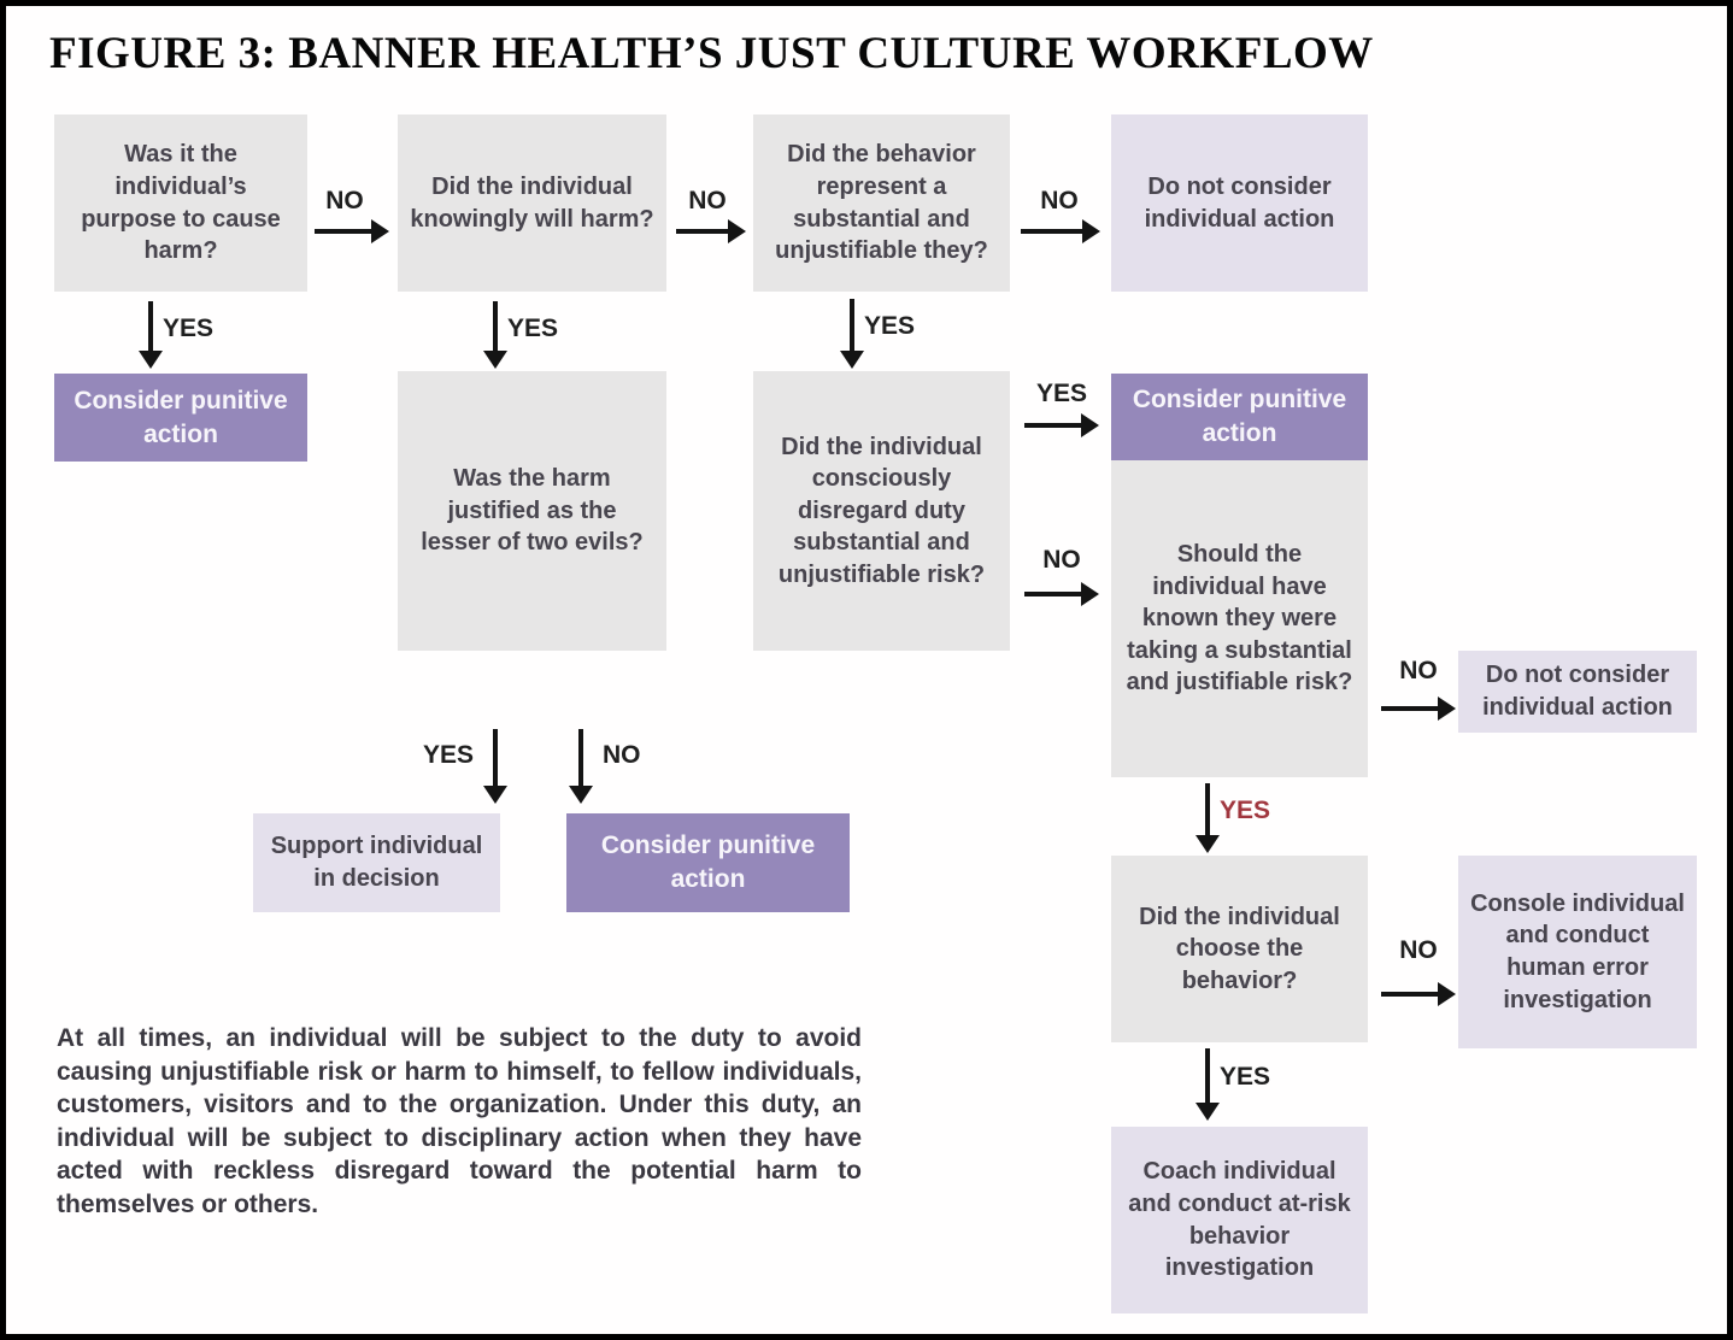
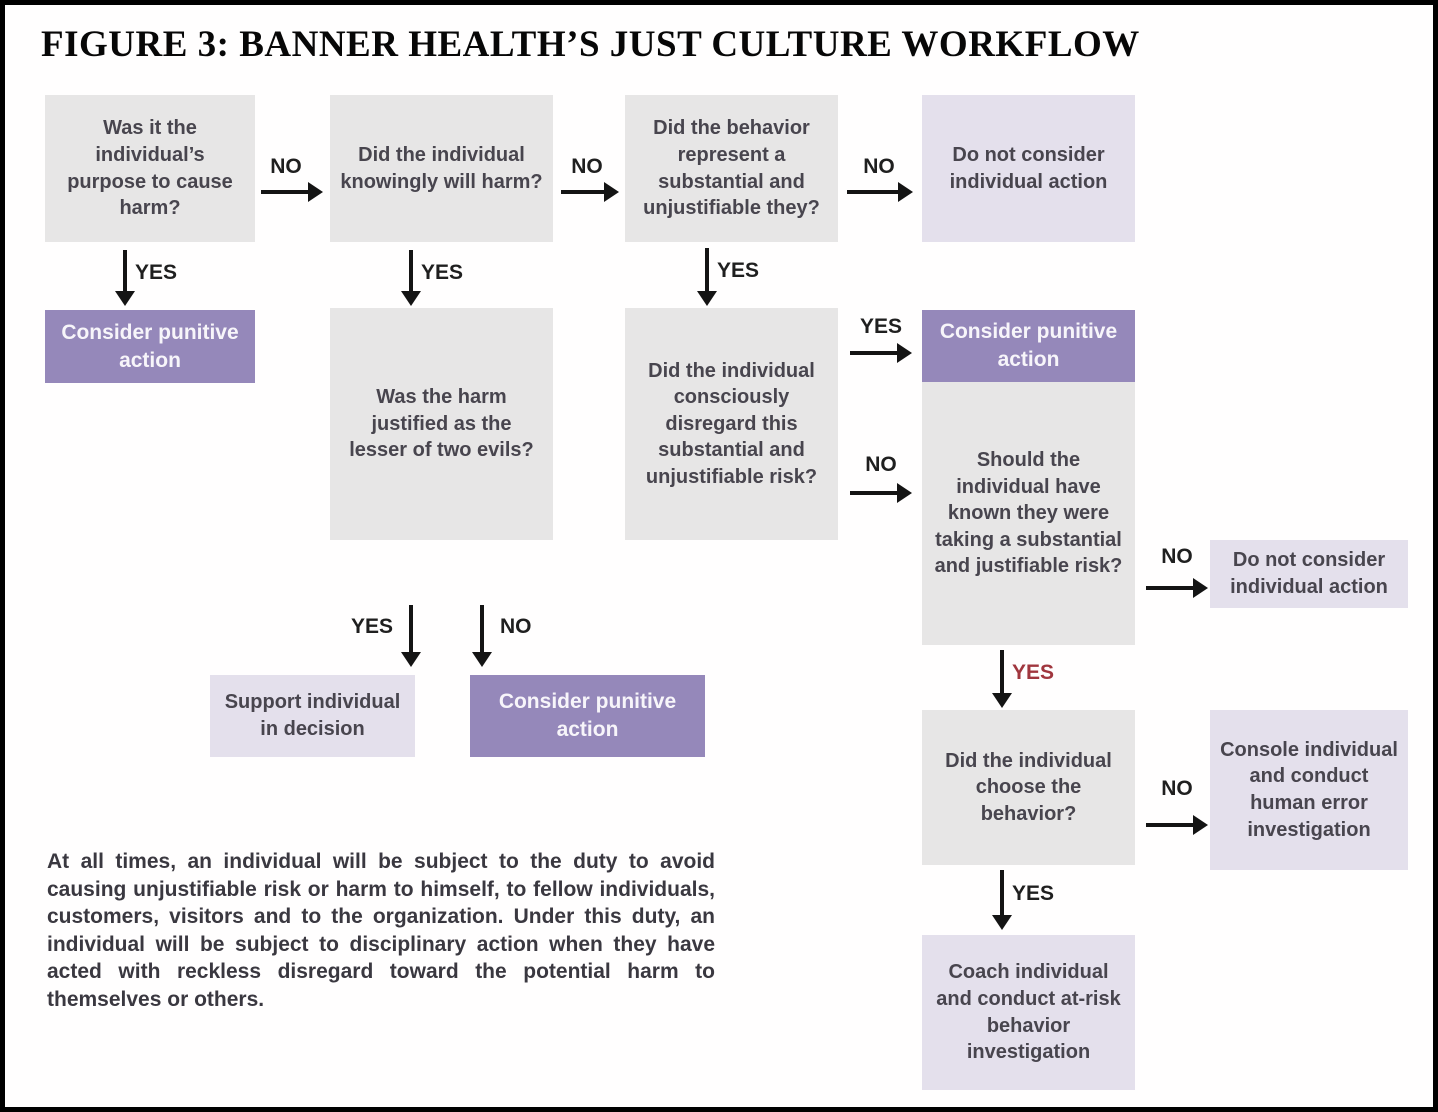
  FIGURE 3: BANNER HEALTH’S JUST CULTURE WORKFLOW
  Was it the individual’s purpose to cause harm?
  Did the individual knowingly will harm?
  Did the behavior represent a substantial and unjustifiable they?
  Do not consider individual action
  NO
  NO
  NO
  YES
  YES
  YES
  Consider punitive action
  Was the harm justified as the lesser of two evils?
- Did the individual consciously disregard duty substantial and unjustifiable risk?
+ Did the individual consciously disregard this substantial and unjustifiable risk?
  Consider punitive action
  Should the individual have known they were taking a substantial and justifiable risk?
  YES
  NO
  NO
  Do not consider individual action
  YES
  Did the individual choose the behavior?
  NO
  Console individual and conduct human error investigation
  YES
  Coach individual and conduct at-risk behavior investigation
  YES
  NO
  Support individual in decision
  Consider punitive action
  At all times, an individual will be subject to the duty to avoid causing unjustifiable risk or harm to himself, to fellow individuals, customers, visitors and to the organization. Under this duty, an individual will be subject to disciplinary action when they have acted with reckless disregard toward the potential harm to themselves or others.
